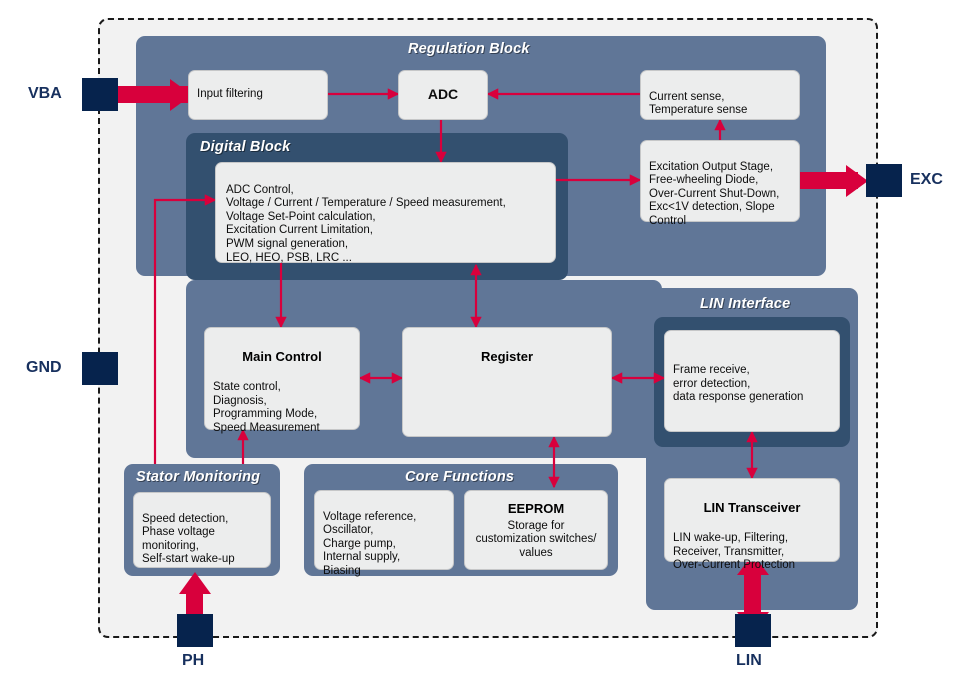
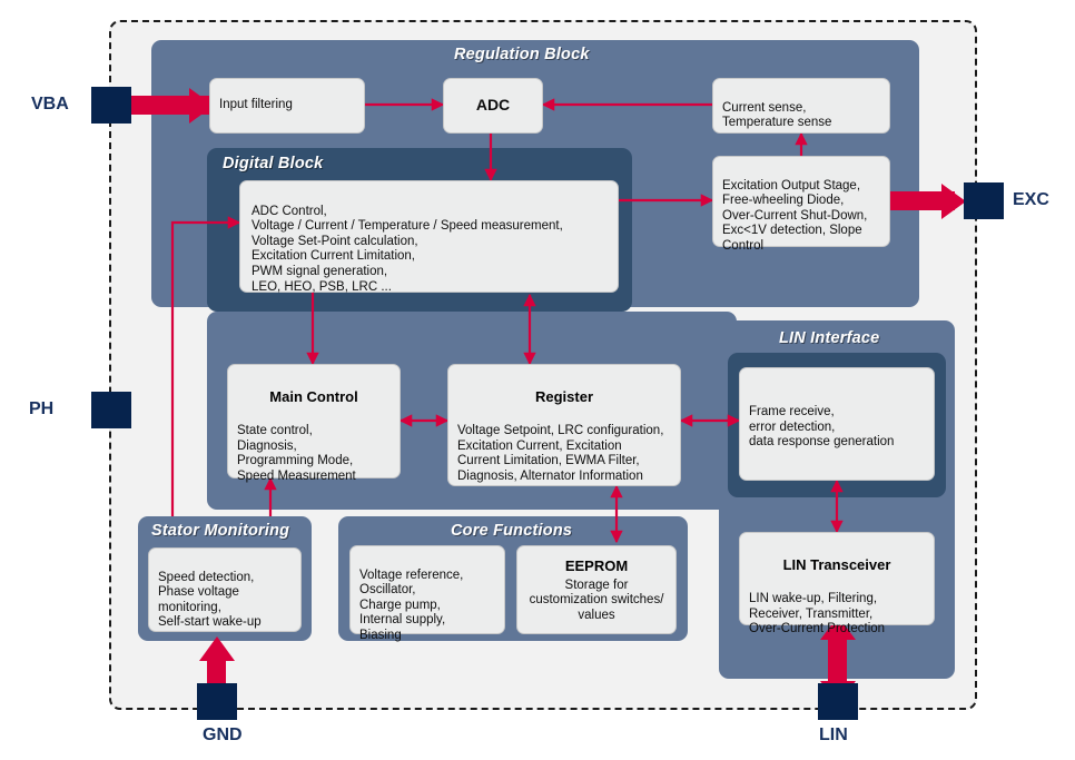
  Regulation Block
  Digital Block
  LIN Interface
  Stator Monitoring
  Core Functions
  Input filtering
  ADC
  Current sense,
  Temperature sense
  Excitation Output Stage,
  Free-wheeling Diode,
  Over-Current Shut-Down,
  Exc<1V detection, Slope
  Control
  ADC Control,
  Voltage / Current / Temperature / Speed measurement,
  Voltage Set-Point calculation,
  Excitation Current Limitation,
  PWM signal generation,
  LEO, HEO, PSB, LRC ...
  Main Control
  State control,
  Diagnosis,
  Programming Mode,
  Speed Measurement
  Register
+ Voltage Setpoint, LRC configuration,
+ Excitation Current, Excitation
+ Current Limitation, EWMA Filter,
+ Diagnosis, Alternator Information
  Frame receive,
  error detection,
  data response generation
  LIN Transceiver
  LIN wake-up, Filtering,
  Receiver, Transmitter,
  Over-Current Protection
  Speed detection,
  Phase voltage
  monitoring,
  Self-start wake-up
  Voltage reference,
  Oscillator,
  Charge pump,
  Internal supply,
  Biasing
  EEPROM
  Storage for
  customization switches/
  values
  VBA
- GND
+ PH
  EXC
- PH
+ GND
  LIN
